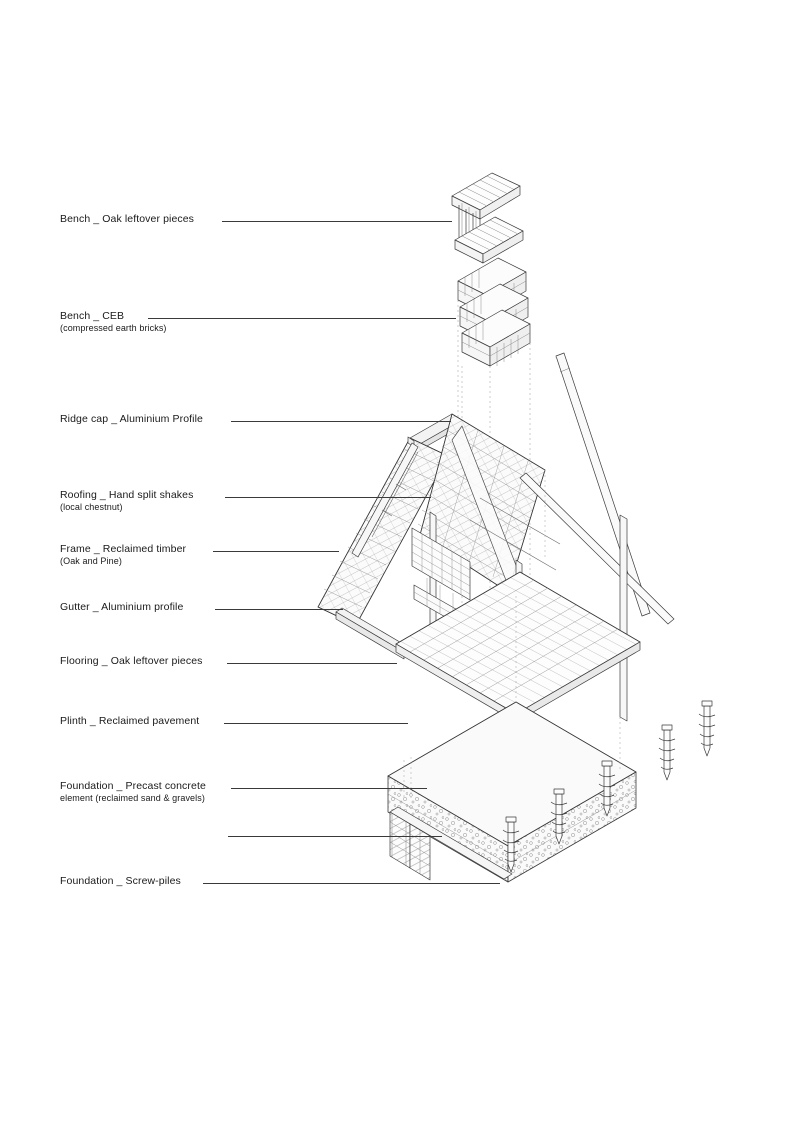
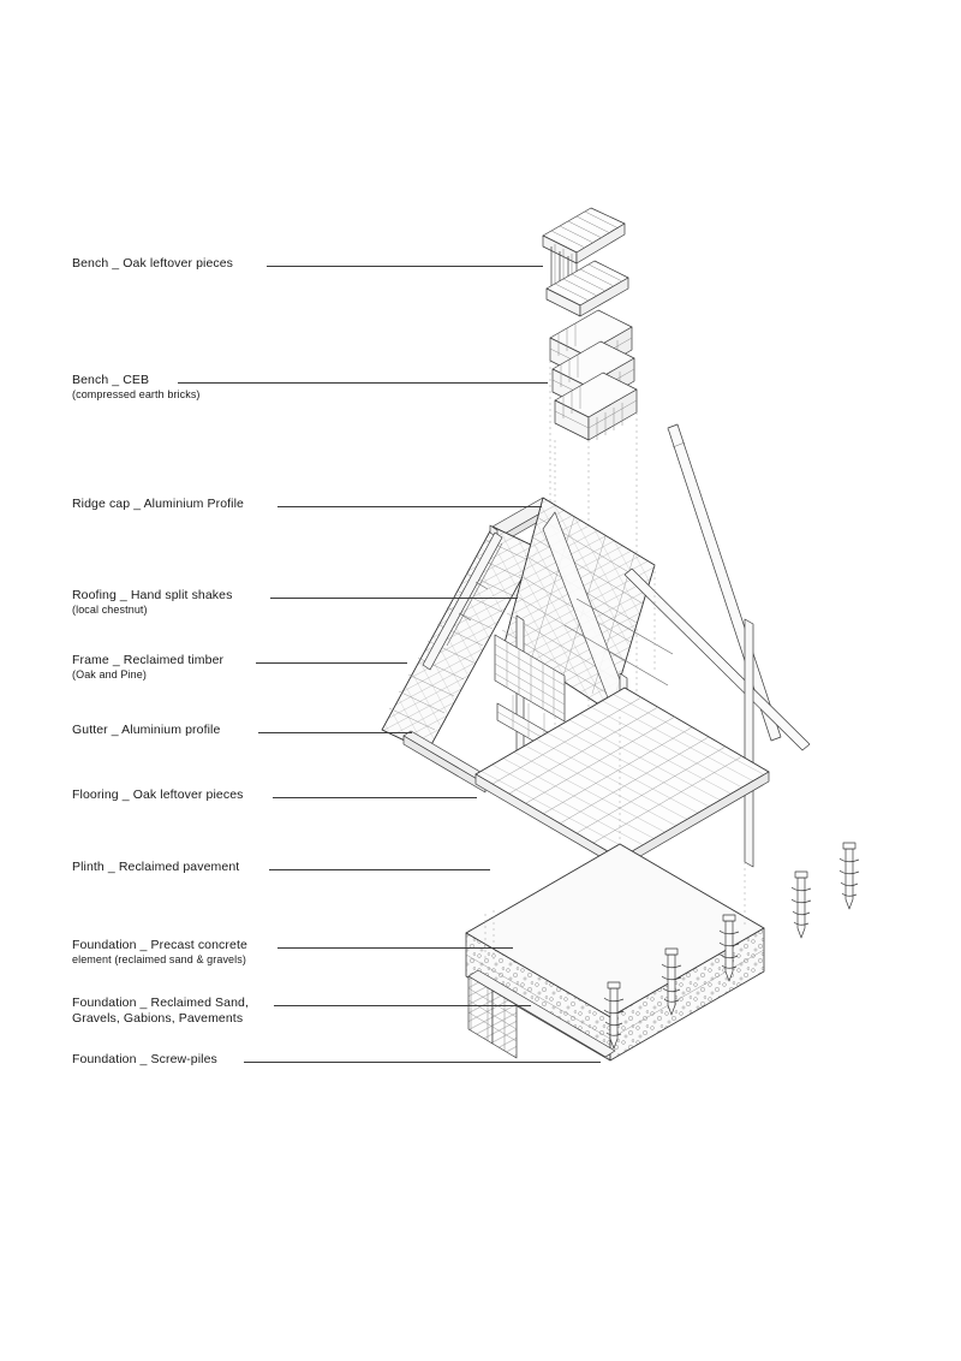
  Bench _ Oak leftover pieces
  Bench _ CEB
  (compressed earth bricks)
  Ridge cap _ Aluminium Profile
  Roofing _ Hand split shakes
  (local chestnut)
  Frame _ Reclaimed timber
  (Oak and Pine)
  Gutter _ Aluminium profile
  Flooring _ Oak leftover pieces
  Plinth _ Reclaimed pavement
  Foundation _ Precast concrete
  element (reclaimed sand & gravels)
+ Foundation _ Reclaimed Sand,
+ Gravels, Gabions, Pavements
  Foundation _ Screw-piles
